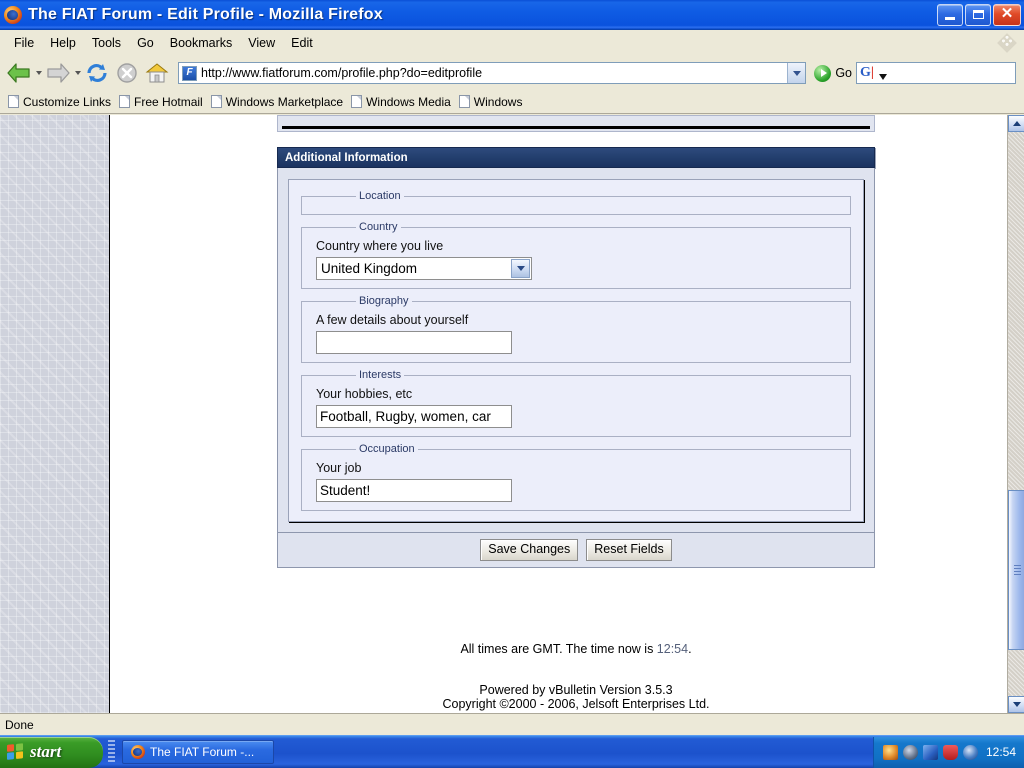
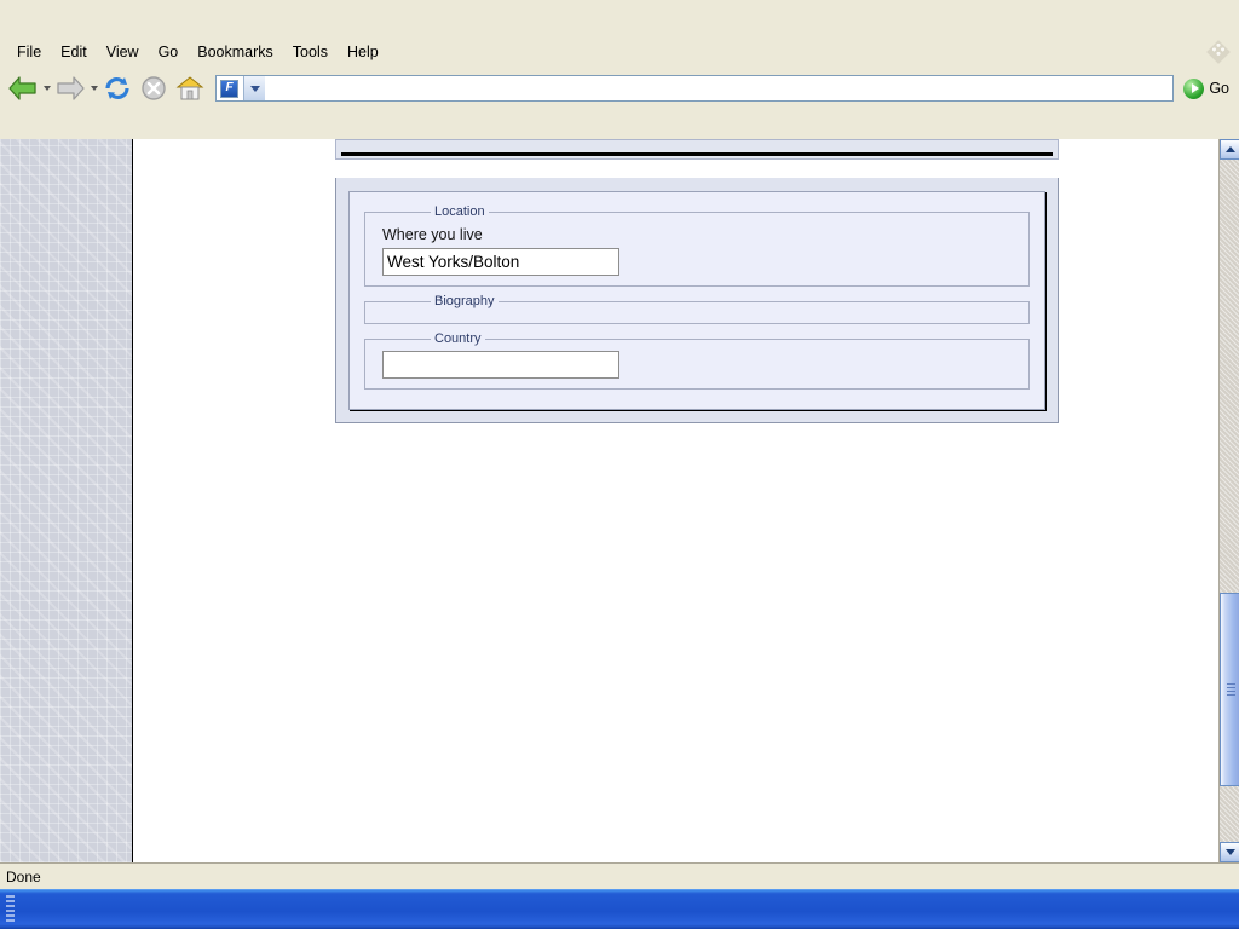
- The FIAT Forum - Edit Profile - Mozilla Firefox
- ✕
  File
- Help
+ Edit
- Tools
+ View
  Go
  Bookmarks
- View
+ Tools
- Edit
+ Help
  F
- http://www.fiatforum.com/profile.php?do=editprofile
  Go
- G|
- Customize Links
- Free Hotmail
- Windows Marketplace
- Windows Media
- Windows
- Additional Information
  Location
+ Where you live
+ West Yorks/Bolton
- Country
+ Biography
- Country where you live
- United Kingdom
- Biography
+ Country
- A few details about yourself
- Interests
- Your hobbies, etc
- Football, Rugby, women, car
- Occupation
- Your job
- Student!
- Save Changes
- Reset Fields
- All times are GMT. The time now is 12:54.
- Powered by vBulletin Version 3.5.3
- Copyright ©2000 - 2006, Jelsoft Enterprises Ltd.
  Done
- start
- The FIAT Forum -...
- 12:54
